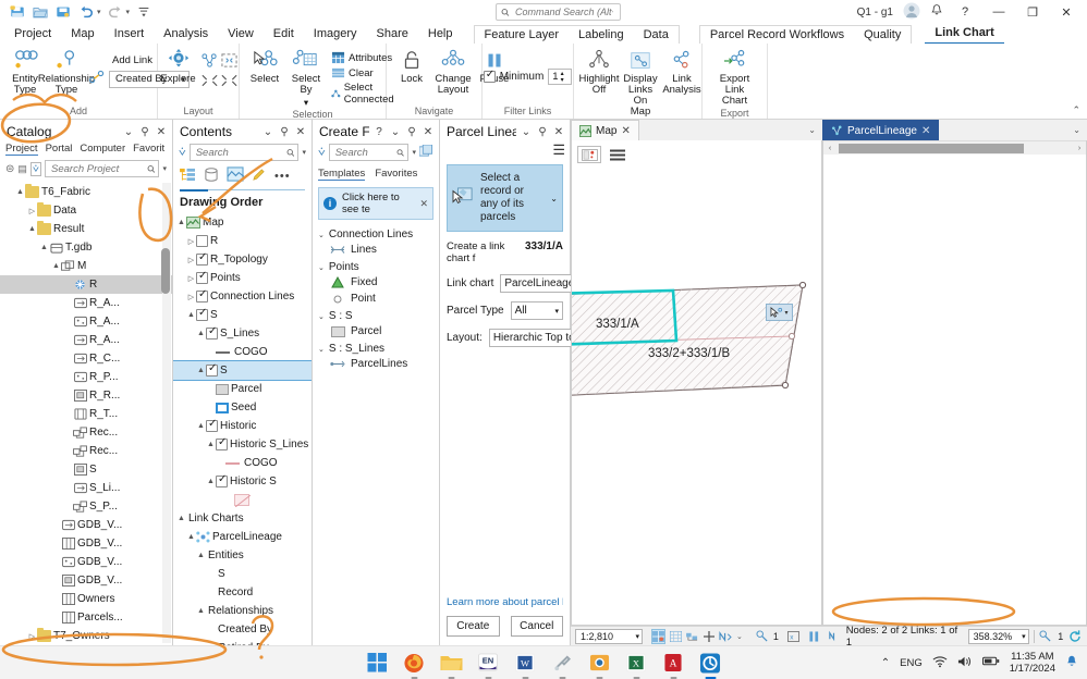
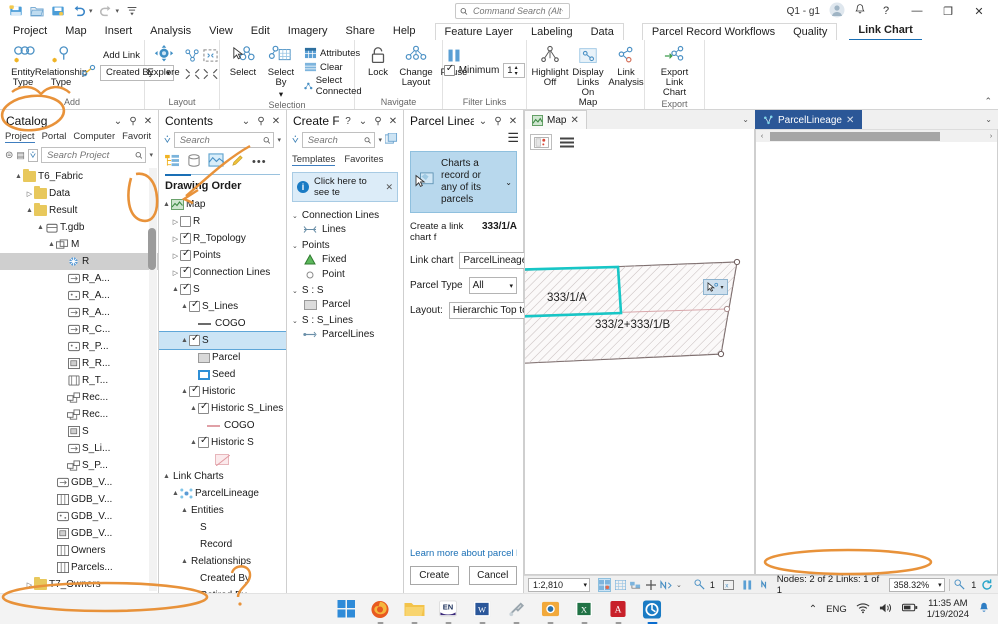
  Command Search (Alt
  Q1 - g1
  ?
  —
  ❐
  ✕
  Project
  Map
  Insert
  Analysis
  View
  Edit
  Imagery
  Share
  Help
  Feature Layer
  Labeling
  Data
  Parcel Record Workflows
  Quality
  Link Chart
  Entity Type
  Relationship Type
  Add Link
  Created By
  Add
  Explore
  Layout
  Select
  Select By
  ▾
  Attributes
  Clear
  Select Connected
  Selection
  Lock
  Change Layout
  Navigate
  Minimum
  1
  Filter Links
  Highlight Off
  Display Links On Map
  Link Analysis
  Export Link Chart
  Export
  ⌃
  Catalog
  ⌄
  ⚲
  ✕
  Project
  Portal
  Computer
  Favorit
  ⊜
  ▤
  ⩒
  Search Project
  T6_Fabric
  Data
  Result
  T.gdb
  M
  R
  R_A...
  R_A...
  R_A...
  R_C...
  R_P...
  R_R...
  R_T...
  Rec...
  Rec...
  S
  S_Li...
  S_P...
  GDB_V...
  GDB_V...
  GDB_V...
  GDB_V...
  Owners
  Parcels...
  Contents
  ⌄
  ⚲
  ✕
  ⩒
  Search
  •••
  Drawig Order
  Map
  R
  R_Topology
  Points
  Connection Lines
  S
  S_Lines
  COGO
  S
  Parcel
  Seed
  Historic
  Historic S_Lines
  COGO
  Historic S
  Link Charts
  ParcelLineage
  Entities
  S
  Record
  Relationships
  Created By
  ?
  ⌄
  ⚲
  ✕
  ⩒
  Search
  Templates
  Favorites
  i
  Click here to see te
  ✕
  Connection Lines
  Lines
  Points
  Fixed
  Point
  S : S
  Parcel
  S : S_Lines
  ParcelLines
  Parcel Linea
  ⌄
  ⚲
  ✕
  ☰
- Select a record or any of its parcels
+ Charts a record or any of its parcels
  ⌄
  Create a link chart f
  333/1/A
  Link chart
  ParcelLineag
  Parcel Type
  All
  Layout:
  Hierarchic Top t
  Learn more about parcel
  Create
  Cancel
  Map
  ✕
  ⌄
  333/1/A
  333/2+333/1/B
  1:2,810
  1
  ParcelLineage
  ✕
  ⌄
  Nodes: 2 of 2 Links: 1 of 1
  358.32%
  1
  EN
  W
  X
  A
  ⌃
  ENG
  11:35 AM
- 1/17/2024
+ 1/19/2024
